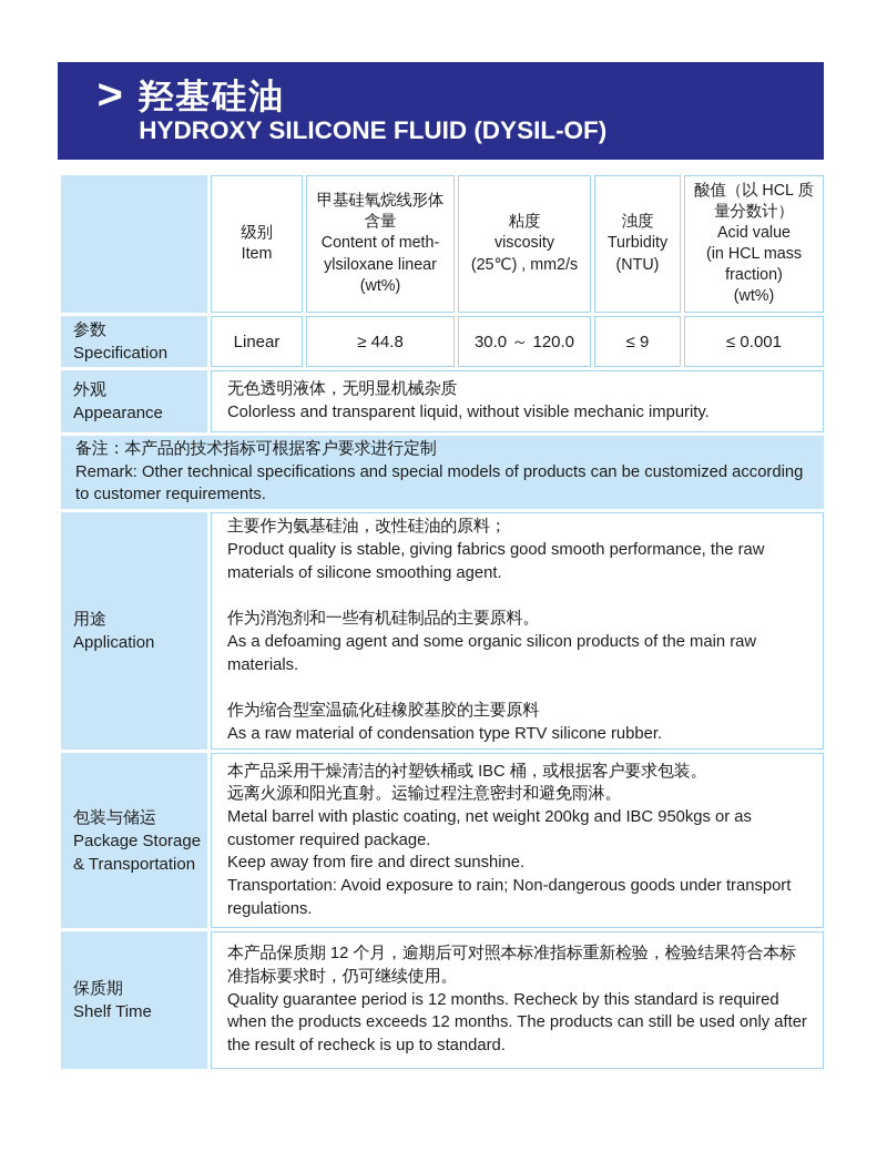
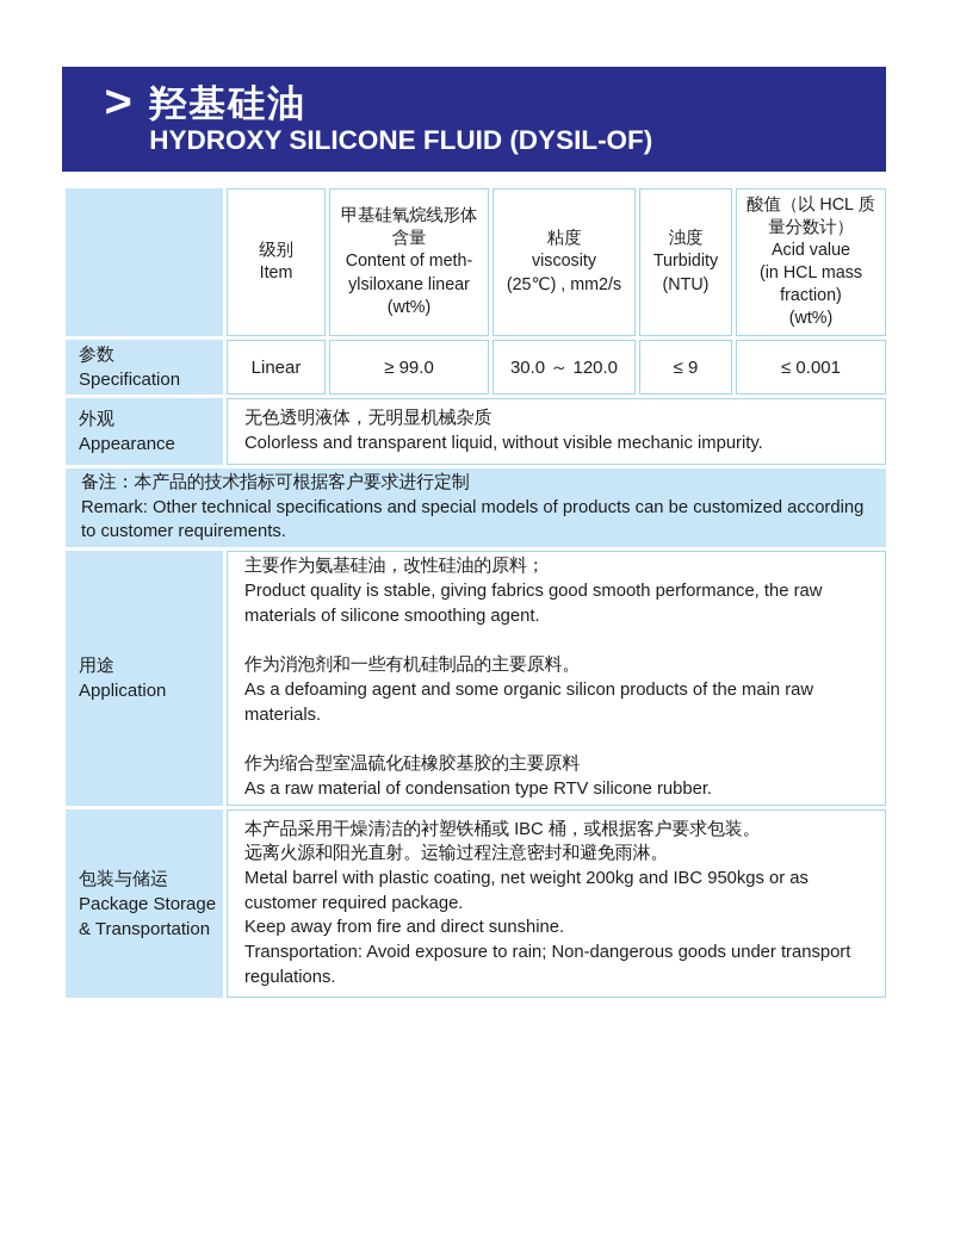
  >
  羟基硅油
  HYDROXY SILICONE FLUID (DYSIL-OF)
  级别
  Item
  甲基硅氧烷线形体
  含量
  Content of meth-
  ylsiloxane linear
  (wt%)
  粘度
  viscosity
  (25℃) , mm2/s
  浊度
  Turbidity
  (NTU)
  酸值（以 HCL 质
  量分数计）
  Acid value
  (in HCL mass
  fraction)
  (wt%)
  参数
  Specification
  Linear
- ≥ 44.8
+ ≥ 99.0
  30.0 ～ 120.0
  ≤ 9
  ≤ 0.001
  外观
  Appearance
  无色透明液体，无明显机械杂质
  Colorless and transparent liquid, without visible mechanic impurity.
  备注：本产品的技术指标可根据客户要求进行定制
  Remark: Other technical specifications and special models of products can be customized according to customer requirements.
  用途
  Application
  主要作为氨基硅油，改性硅油的原料；
  Product quality is stable, giving fabrics good smooth performance, the raw materials of silicone smoothing agent.
  作为消泡剂和一些有机硅制品的主要原料。
  As a defoaming agent and some organic silicon products of the main raw materials.
  作为缩合型室温硫化硅橡胶基胶的主要原料
  As a raw material of condensation type RTV silicone rubber.
  包装与储运
  Package Storage
  & Transportation
  本产品采用干燥清洁的衬塑铁桶或 IBC 桶，或根据客户要求包装。
  远离火源和阳光直射。运输过程注意密封和避免雨淋。
  Metal barrel with plastic coating, net weight 200kg and IBC 950kgs or as customer required package.
  Keep away from fire and direct sunshine.
  Transportation: Avoid exposure to rain; Non-dangerous goods under transport regulations.
- 保质期
- Shelf Time
- 本产品保质期 12 个月，逾期后可对照本标准指标重新检验，检验结果符合本标准指标要求时，仍可继续使用。
- Quality guarantee period is 12 months. Recheck by this standard is required when the products exceeds 12 months. The products can still be used only after the result of recheck is up to standard.
